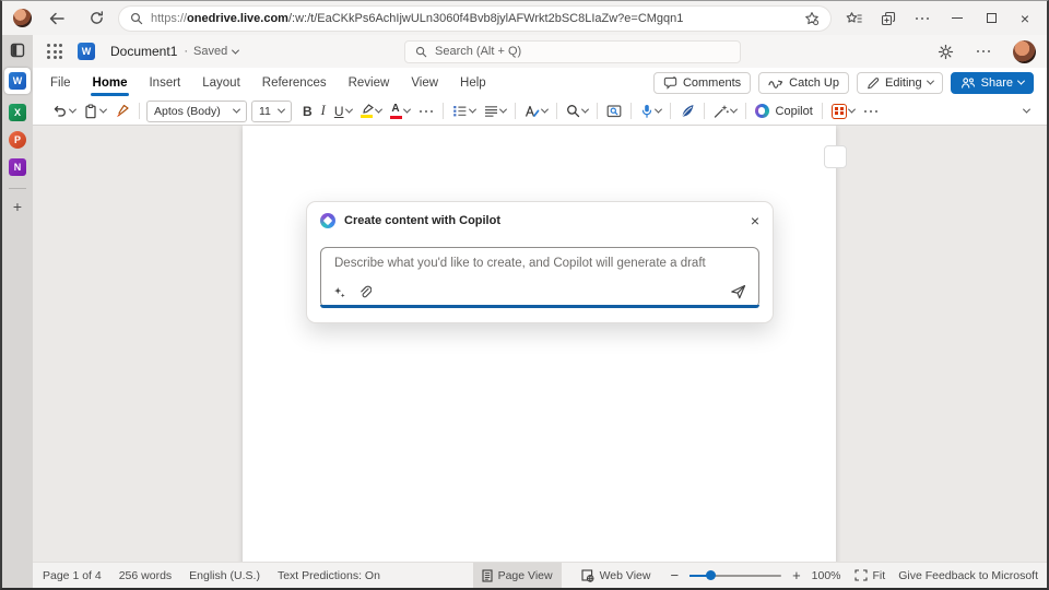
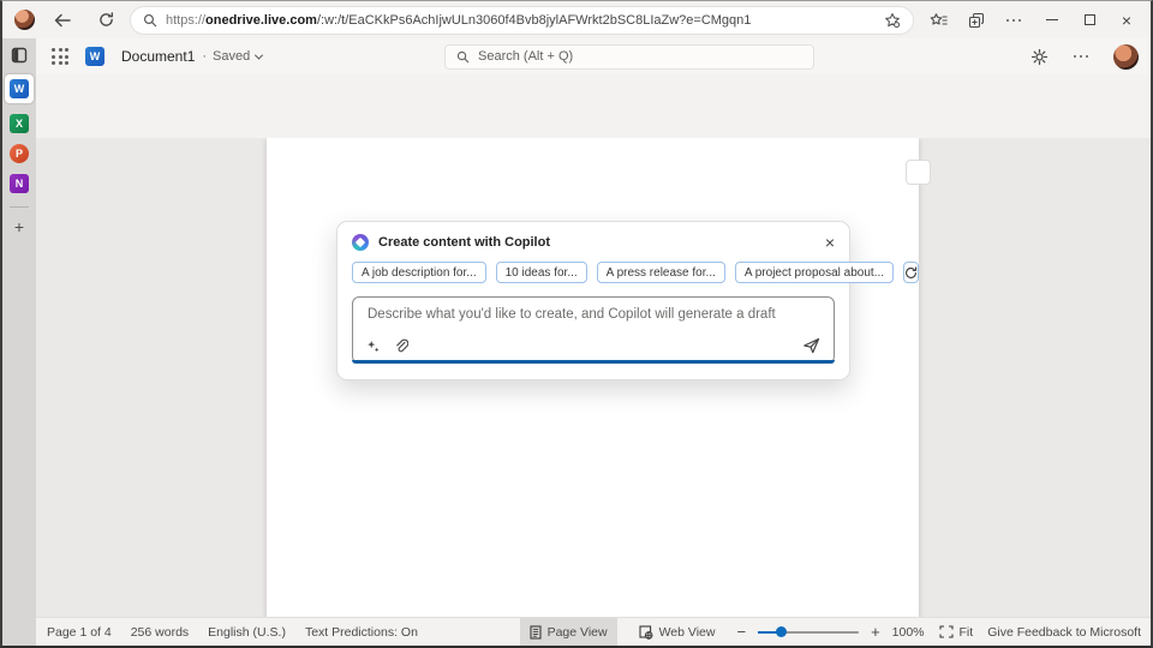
  https://onedrive.live.com/:w:/t/EaCKkPs6AchIjwULn3060f4Bvb8jylAFWrkt2bSC8LIaZw?e=CMgqn1
  ×
  W
  X
  P
  N
  +
  W
  Document1
  ·
  Saved
  Search (Alt + Q)
- File
- Home
- Insert
- Layout
- References
- Review
- View
- Help
- Comments
- Catch Up
- Editing
- Share
- Aptos (Body)
- 11
- B
- I
- U
- A
- Copilot
  Create content with Copilot
  ×
+ A job description for...
+ 10 ideas for...
+ A press release for...
+ A project proposal about...
  Describe what you'd like to create, and Copilot will generate a draft
  Page 1 of 4
  256 words
  English (U.S.)
  Text Predictions: On
  Page View
  Web View
  −
  +
  100%
  Fit
  Give Feedback to Microsoft
